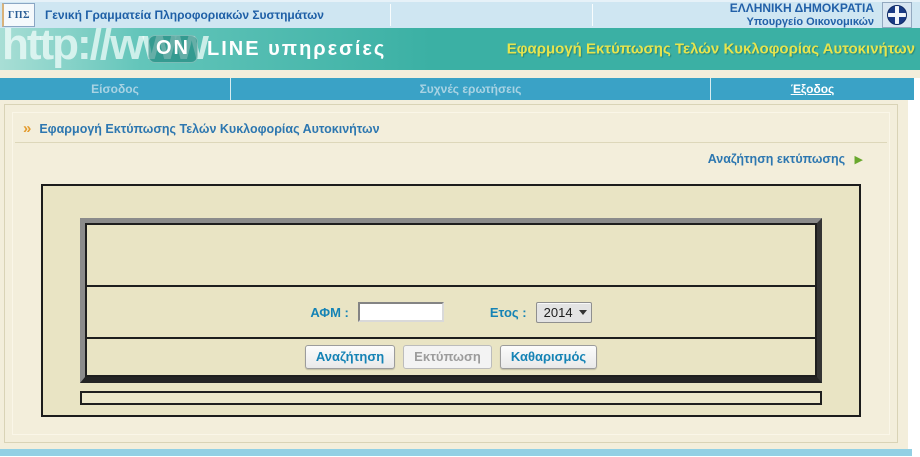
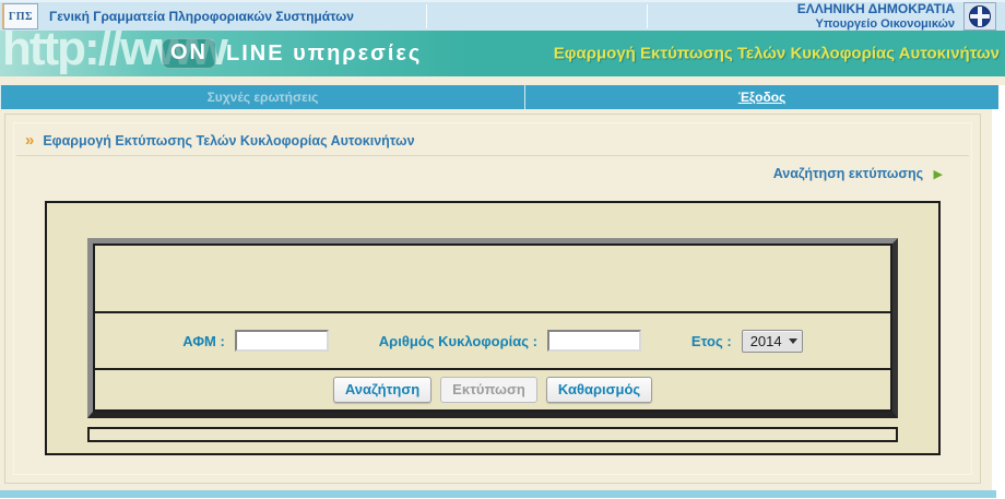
  ΓΠΣ
  Γενική Γραμματεία Πληροφοριακών Συστημάτων
  ΕΛΛΗΝΙΚΗ ΔΗΜΟΚΡΑΤΙΑ
  Υπουργείο Οικονομικών
  http://www
  ON
  LINE υπηρεσίες
  Εφαρμογή Εκτύπωσης Τελών Κυκλοφορίας Αυτοκινήτων
- Είσοδος
  Συχνές ερωτήσεις
  Έξοδος
  »
  Εφαρμογή Εκτύπωσης Τελών Κυκλοφορίας Αυτοκινήτων
  Αναζήτηση εκτύπωσης ▶
  ΑΦΜ :
+ Αριθμός Κυκλοφορίας :
  Ετος :
  2014
  Αναζήτηση
  Εκτύπωση
  Καθαρισμός
